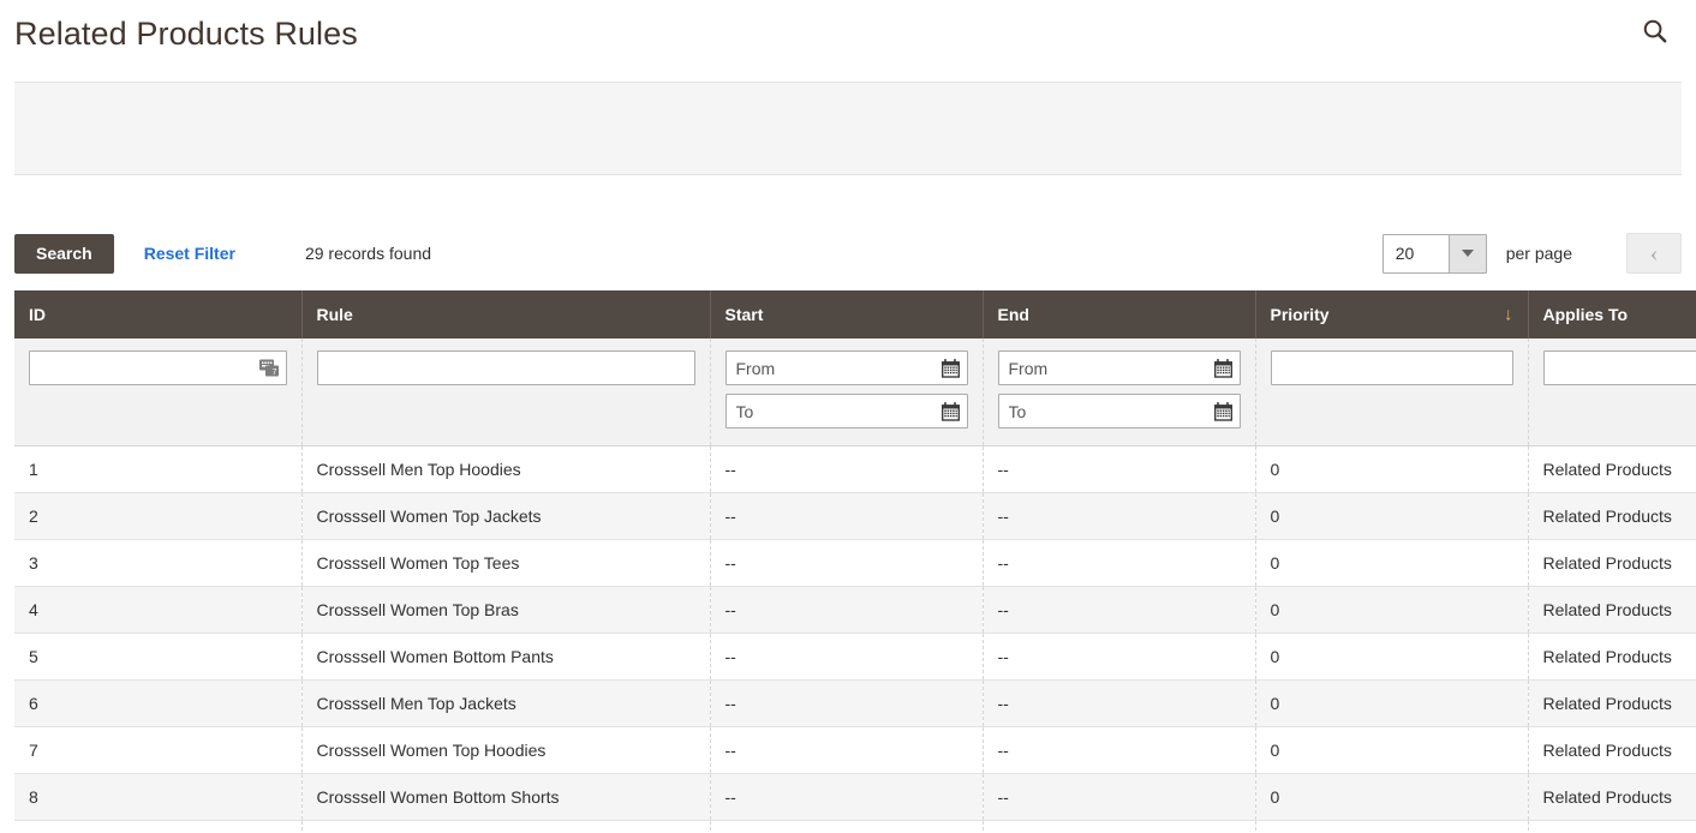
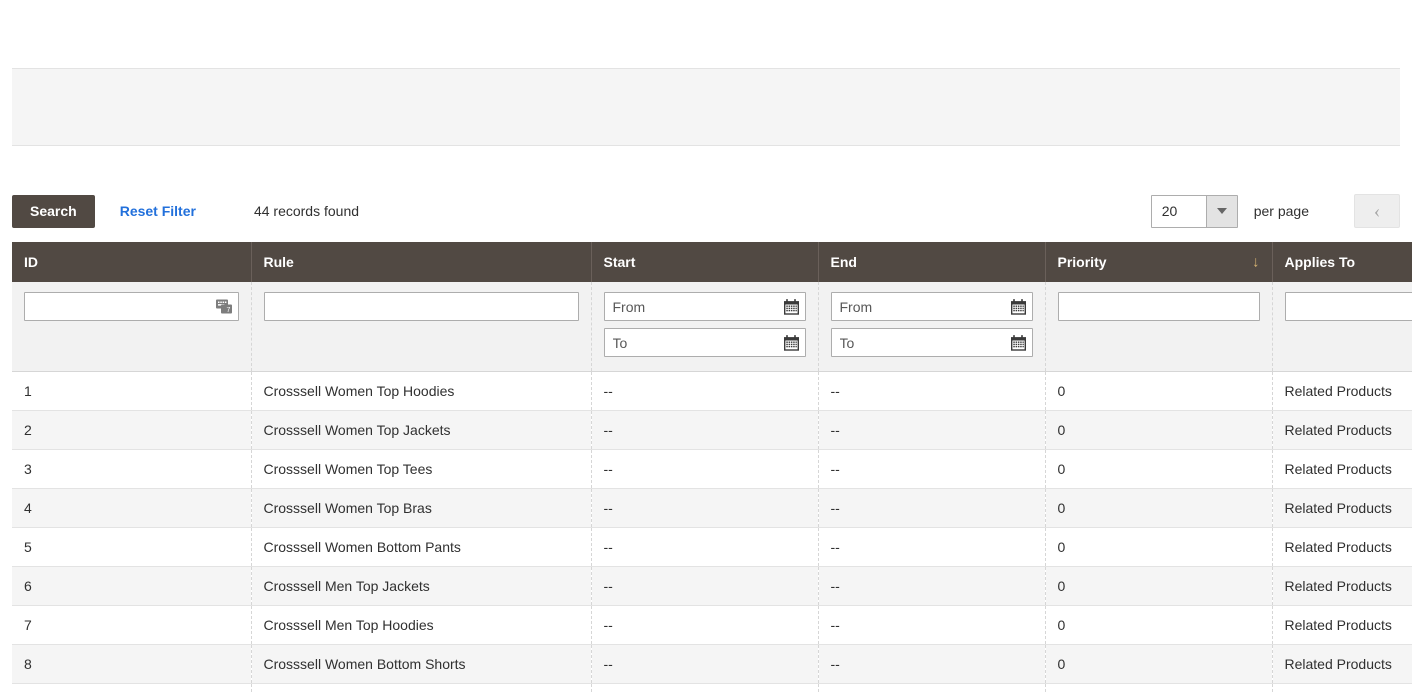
- Related Products Rules
  Search
  Reset Filter
- 29 records found
+ 44 records found
  20
  per page
  ‹
  ID	Rule	Start	End	Priority ↓	Applies To
  		From To	From To
- 1	Crosssell Men Top Hoodies	--	--	0	Related Products
+ 1	Crosssell Women Top Hoodies	--	--	0	Related Products
  2	Crosssell Women Top Jackets	--	--	0	Related Products
  3	Crosssell Women Top Tees	--	--	0	Related Products
  4	Crosssell Women Top Bras	--	--	0	Related Products
  5	Crosssell Women Bottom Pants	--	--	0	Related Products
  6	Crosssell Men Top Jackets	--	--	0	Related Products
- 7	Crosssell Women Top Hoodies	--	--	0	Related Products
+ 7	Crosssell Men Top Hoodies	--	--	0	Related Products
  8	Crosssell Women Bottom Shorts	--	--	0	Related Products
